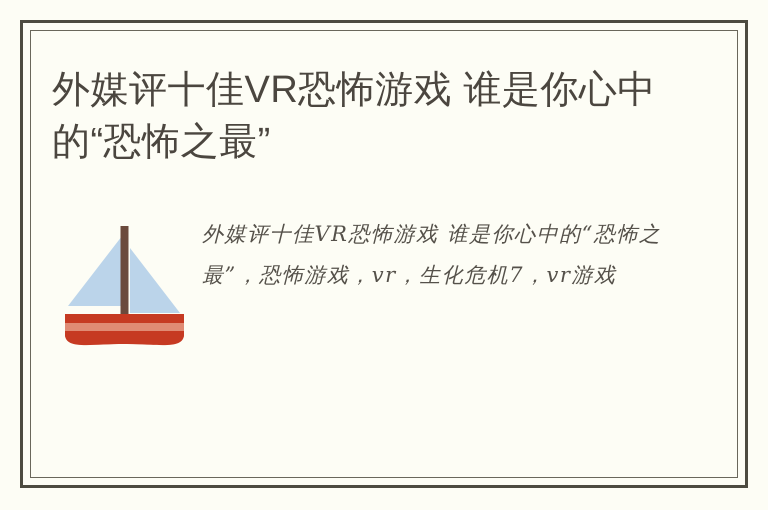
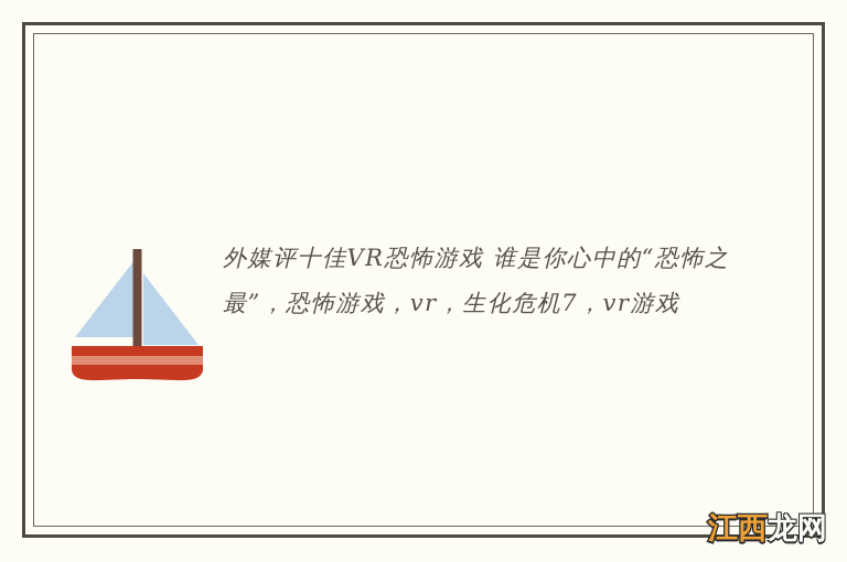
- 外媒评十佳VR恐怖游戏 谁是你心中的“恐怖之最”
  外媒评十佳VR恐怖游戏 谁是你心中的“恐怖之最”，恐怖游戏，vr，生化危机7，vr游戏
+ 江西龙网
